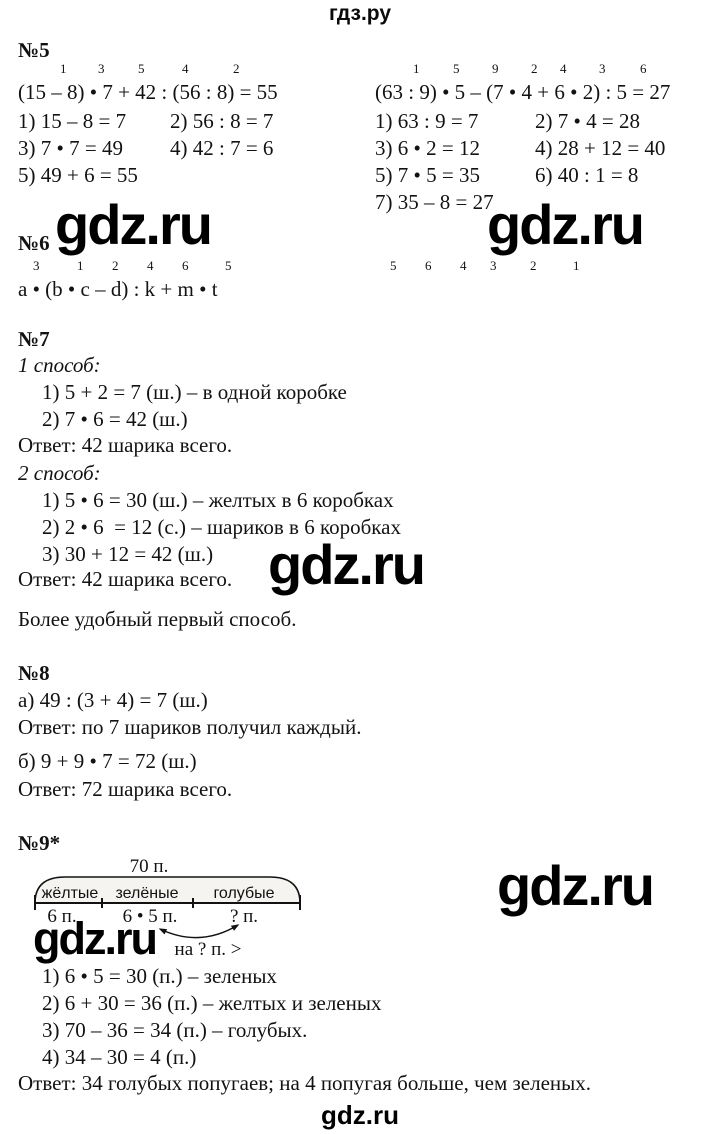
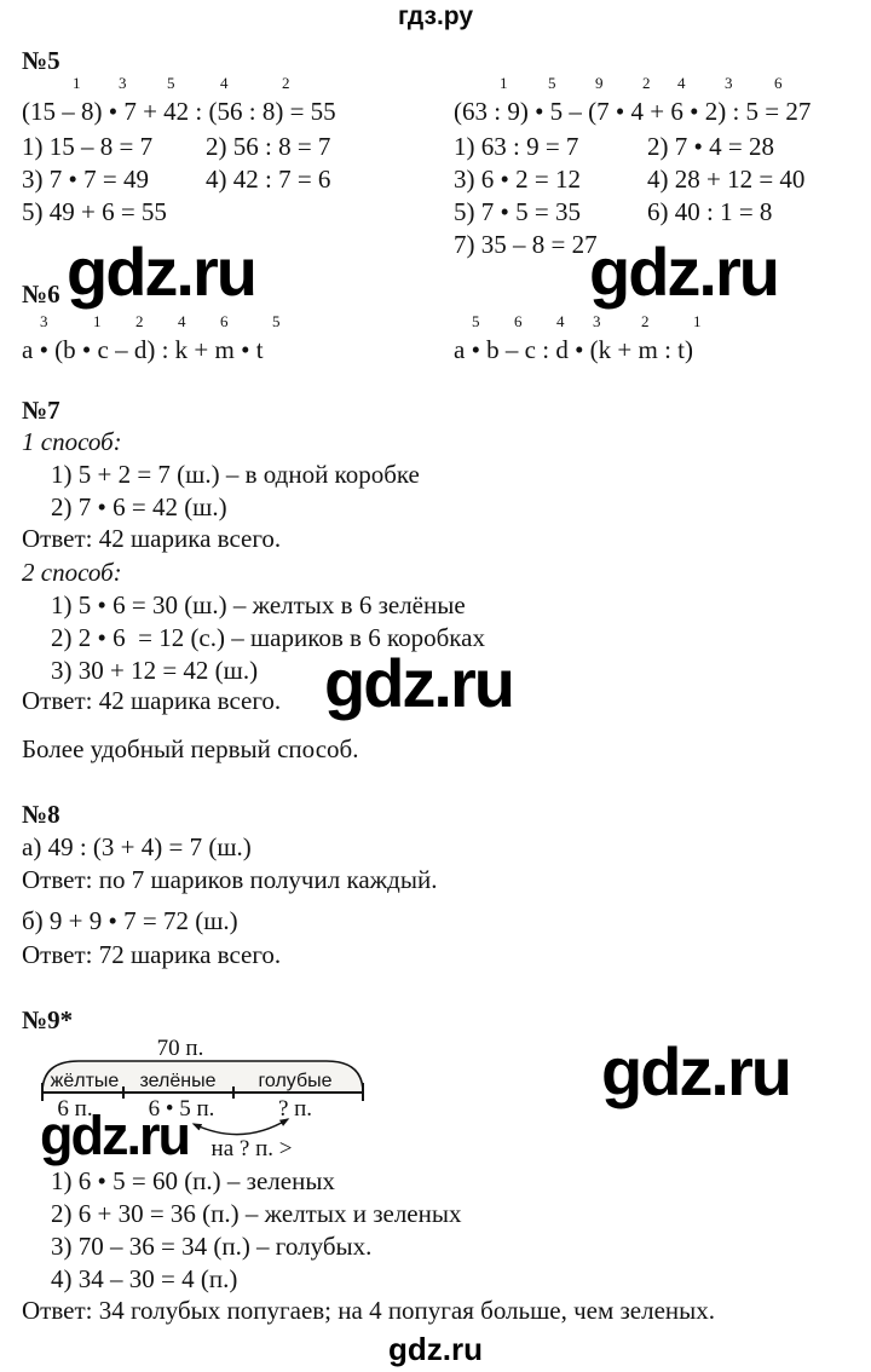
  гдз.ру
  №5
  1
  3
  5
  4
  2
  (15 – 8) • 7 + 42 : (56 : 8) = 55
  1) 15 – 8 = 7 2) 56 : 8 = 7
  3) 7 • 7 = 49 4) 42 : 7 = 6
  5) 49 + 6 = 55
  1
  5
  9
  2
  4
  3
  6
  (63 : 9) • 5 – (7 • 4 + 6 • 2) : 5 = 27
  1) 63 : 9 = 7 2) 7 • 4 = 28
  3) 6 • 2 = 12 4) 28 + 12 = 40
  5) 7 • 5 = 35 6) 40 : 1 = 8
  7) 35 – 8 = 27
  gdz.ru
  gdz.ru
  №6
  3
  1
  2
  4
  6
  5
  a • (b • c – d) : k + m • t
  5
  6
  4
  3
  2
  1
+ a • b – c : d • (k + m : t)
  №7
  1 способ:
  1) 5 + 2 = 7 (ш.) – в одной коробке
  2) 7 • 6 = 42 (ш.)
  Ответ: 42 шарика всего.
  2 способ:
- 1) 5 • 6 = 30 (ш.) – желтых в 6 коробках
+ 1) 5 • 6 = 30 (ш.) – желтых в 6 зелёные
  2) 2 • 6 = 12 (с.) – шариков в 6 коробках
  3) 30 + 12 = 42 (ш.)
  gdz.ru
  Ответ: 42 шарика всего.
  Более удобный первый способ.
  №8
  а) 49 : (3 + 4) = 7 (ш.)
  Ответ: по 7 шариков получил каждый.
  б) 9 + 9 • 7 = 72 (ш.)
  Ответ: 72 шарика всего.
  №9*
  70 п.
  жёлтые
  зелёные
  голубые
  6 п.
  6 • 5 п.
  ? п.
  на ? п. >
  gdz.ru
  gdz.ru
- 1) 6 • 5 = 30 (п.) – зеленых
+ 1) 6 • 5 = 60 (п.) – зеленых
  2) 6 + 30 = 36 (п.) – желтых и зеленых
  3) 70 – 36 = 34 (п.) – голубых.
  4) 34 – 30 = 4 (п.)
  Ответ: 34 голубых попугаев; на 4 попугая больше, чем зеленых.
  gdz.ru
